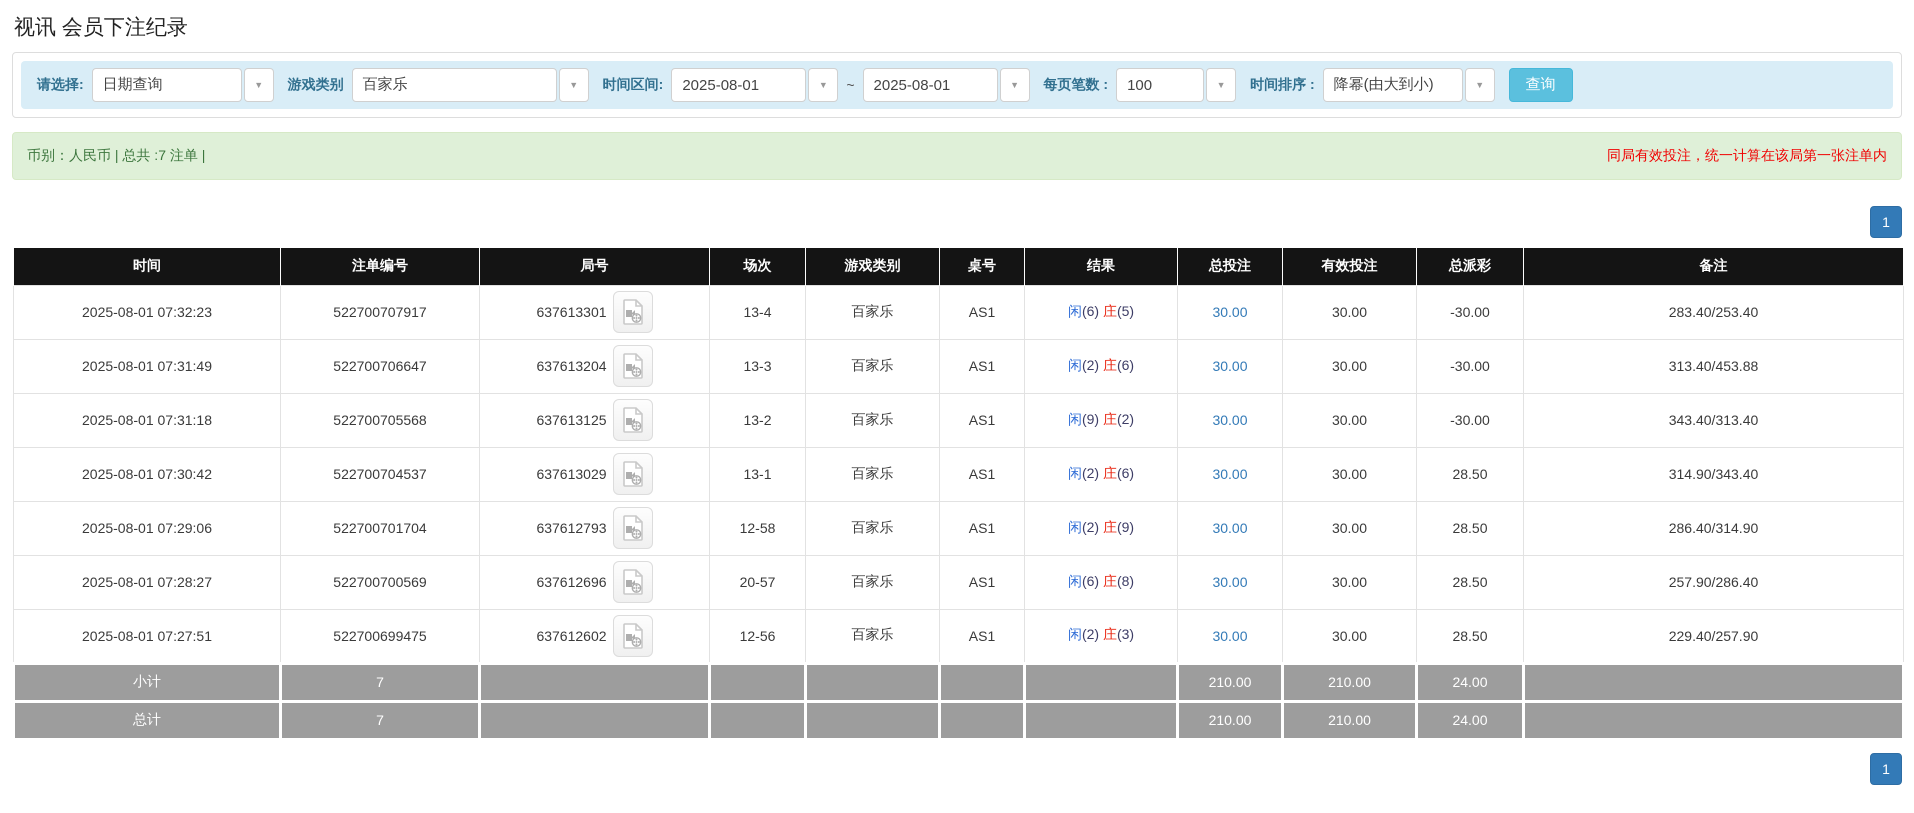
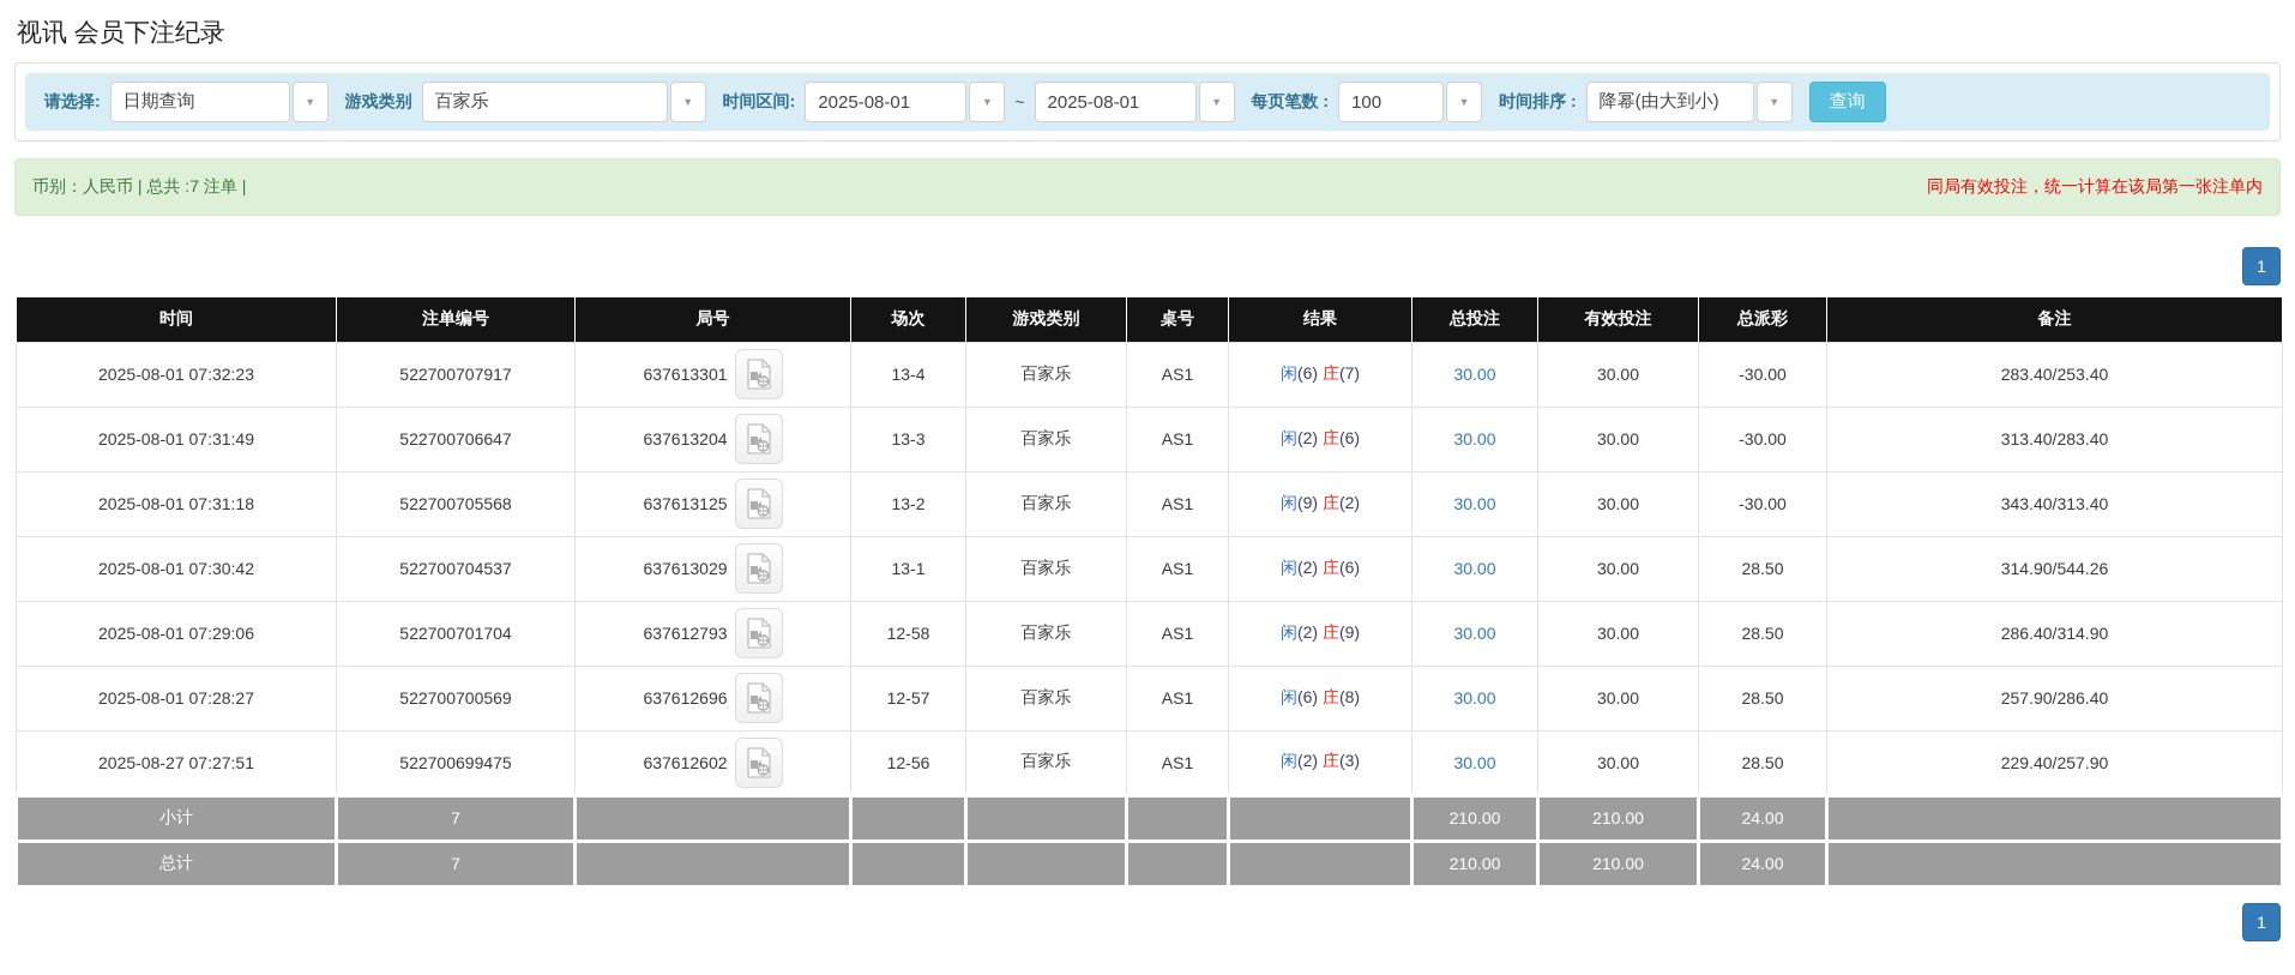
  视讯 会员下注纪录
  请选择:
  日期查询
  ▼
  游戏类别
  百家乐
  ▼
  时间区间:
  2025-08-01
  ▼
  ~
  2025-08-01
  ▼
  每页笔数 :
  100
  ▼
  时间排序 :
  降幂(由大到小)
  ▼
  查询
  币别：人民币 | 总共 :7 注单 |
  同局有效投注，统一计算在该局第一张注单内
  1
  时间	注单编号	局号	场次	游戏类别	桌号	结果	总投注	有效投注	总派彩	备注
- 2025-08-01 07:32:23	522700707917	637613301	13-4	百家乐	AS1	闲(6) 庄(5)	30.00	30.00	-30.00	283.40/253.40
+ 2025-08-01 07:32:23	522700707917	637613301	13-4	百家乐	AS1	闲(6) 庄(7)	30.00	30.00	-30.00	283.40/253.40
- 2025-08-01 07:31:49	522700706647	637613204	13-3	百家乐	AS1	闲(2) 庄(6)	30.00	30.00	-30.00	313.40/453.88
+ 2025-08-01 07:31:49	522700706647	637613204	13-3	百家乐	AS1	闲(2) 庄(6)	30.00	30.00	-30.00	313.40/283.40
  2025-08-01 07:31:18	522700705568	637613125	13-2	百家乐	AS1	闲(9) 庄(2)	30.00	30.00	-30.00	343.40/313.40
- 2025-08-01 07:30:42	522700704537	637613029	13-1	百家乐	AS1	闲(2) 庄(6)	30.00	30.00	28.50	314.90/343.40
+ 2025-08-01 07:30:42	522700704537	637613029	13-1	百家乐	AS1	闲(2) 庄(6)	30.00	30.00	28.50	314.90/544.26
  2025-08-01 07:29:06	522700701704	637612793	12-58	百家乐	AS1	闲(2) 庄(9)	30.00	30.00	28.50	286.40/314.90
- 2025-08-01 07:28:27	522700700569	637612696	20-57	百家乐	AS1	闲(6) 庄(8)	30.00	30.00	28.50	257.90/286.40
+ 2025-08-01 07:28:27	522700700569	637612696	12-57	百家乐	AS1	闲(6) 庄(8)	30.00	30.00	28.50	257.90/286.40
- 2025-08-01 07:27:51	522700699475	637612602	12-56	百家乐	AS1	闲(2) 庄(3)	30.00	30.00	28.50	229.40/257.90
+ 2025-08-27 07:27:51	522700699475	637612602	12-56	百家乐	AS1	闲(2) 庄(3)	30.00	30.00	28.50	229.40/257.90
  小计	7						210.00	210.00	24.00
  总计	7						210.00	210.00	24.00
  1
